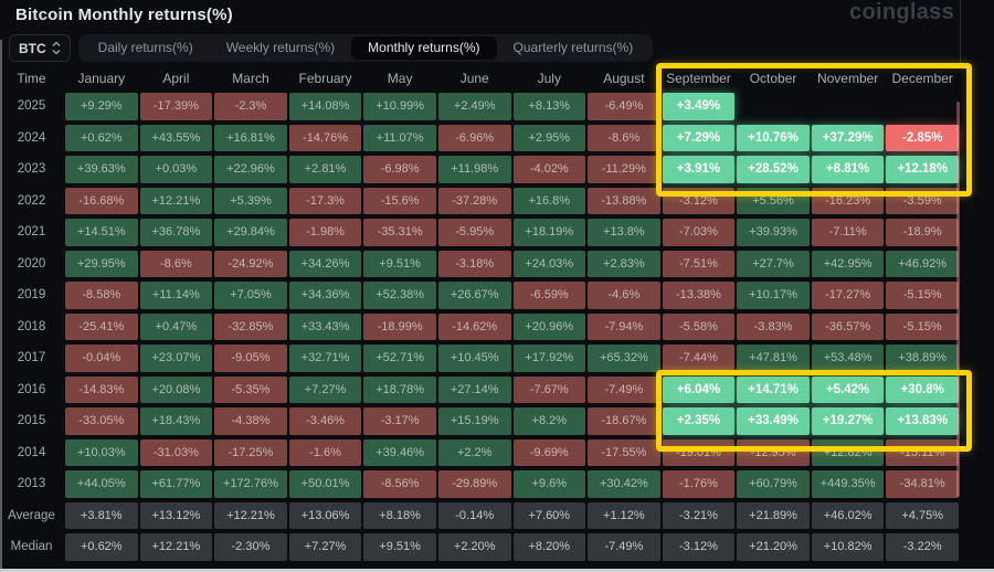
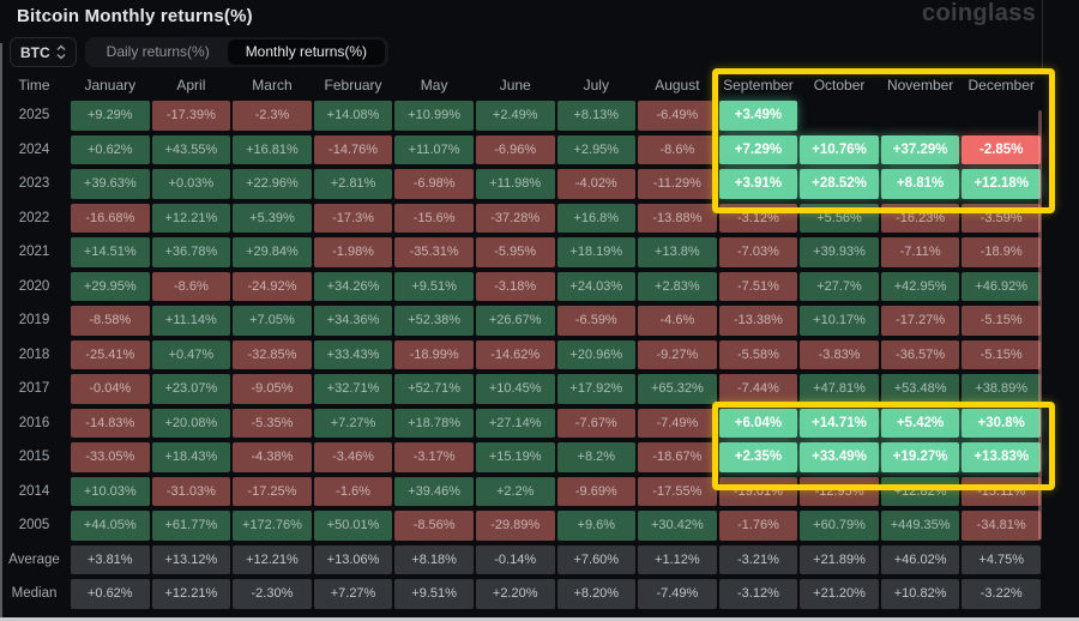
  Bitcoin Monthly returns(%)
  coinglass
  BTC
  Daily returns(%)
- Weekly returns(%)
  Monthly returns(%)
- Quarterly returns(%)
  Time
  January
  April
  March
  February
  May
  June
  July
  August
  September
  October
  November
  December
  2025
  +9.29%
  -17.39%
  -2.3%
  +14.08%
  +10.99%
  +2.49%
  +8.13%
  -6.49%
  +3.49%
  2024
  +0.62%
  +43.55%
  +16.81%
  -14.76%
  +11.07%
  -6.96%
  +2.95%
  -8.6%
  +7.29%
  +10.76%
  +37.29%
  -2.85%
  2023
  +39.63%
  +0.03%
  +22.96%
  +2.81%
  -6.98%
  +11.98%
  -4.02%
  -11.29%
  +3.91%
  +28.52%
  +8.81%
  +12.18%
  2022
  -16.68%
  +12.21%
  +5.39%
  -17.3%
  -15.6%
  -37.28%
  +16.8%
  -13.88%
  -3.12%
  +5.56%
  -16.23%
  -3.59%
  2021
  +14.51%
  +36.78%
  +29.84%
  -1.98%
  -35.31%
  -5.95%
  +18.19%
  +13.8%
  -7.03%
  +39.93%
  -7.11%
  -18.9%
  2020
  +29.95%
  -8.6%
  -24.92%
  +34.26%
  +9.51%
  -3.18%
  +24.03%
  +2.83%
  -7.51%
  +27.7%
  +42.95%
  +46.92%
  2019
  -8.58%
  +11.14%
  +7.05%
  +34.36%
  +52.38%
  +26.67%
  -6.59%
  -4.6%
  -13.38%
  +10.17%
  -17.27%
  -5.15%
  2018
  -25.41%
  +0.47%
  -32.85%
  +33.43%
  -18.99%
  -14.62%
  +20.96%
- -7.94%
+ -9.27%
  -5.58%
  -3.83%
  -36.57%
  -5.15%
  2017
  -0.04%
  +23.07%
  -9.05%
  +32.71%
  +52.71%
  +10.45%
  +17.92%
  +65.32%
  -7.44%
  +47.81%
  +53.48%
  +38.89%
  2016
  -14.83%
  +20.08%
  -5.35%
  +7.27%
  +18.78%
  +27.14%
  -7.67%
  -7.49%
  +6.04%
  +14.71%
  +5.42%
  +30.8%
  2015
  -33.05%
  +18.43%
  -4.38%
  -3.46%
  -3.17%
  +15.19%
  +8.2%
  -18.67%
  +2.35%
  +33.49%
  +19.27%
  +13.83%
  2014
  +10.03%
  -31.03%
  -17.25%
  -1.6%
  +39.46%
  +2.2%
  -9.69%
  -17.55%
  -19.01%
  -12.95%
  +12.82%
  -15.11%
- 2013
+ 2005
  +44.05%
  +61.77%
  +172.76%
  +50.01%
  -8.56%
  -29.89%
  +9.6%
  +30.42%
  -1.76%
  +60.79%
  +449.35%
  -34.81%
  Average
  +3.81%
  +13.12%
  +12.21%
  +13.06%
  +8.18%
  -0.14%
  +7.60%
  +1.12%
  -3.21%
  +21.89%
  +46.02%
  +4.75%
  Median
  +0.62%
  +12.21%
  -2.30%
  +7.27%
  +9.51%
  +2.20%
  +8.20%
  -7.49%
  -3.12%
  +21.20%
  +10.82%
  -3.22%
